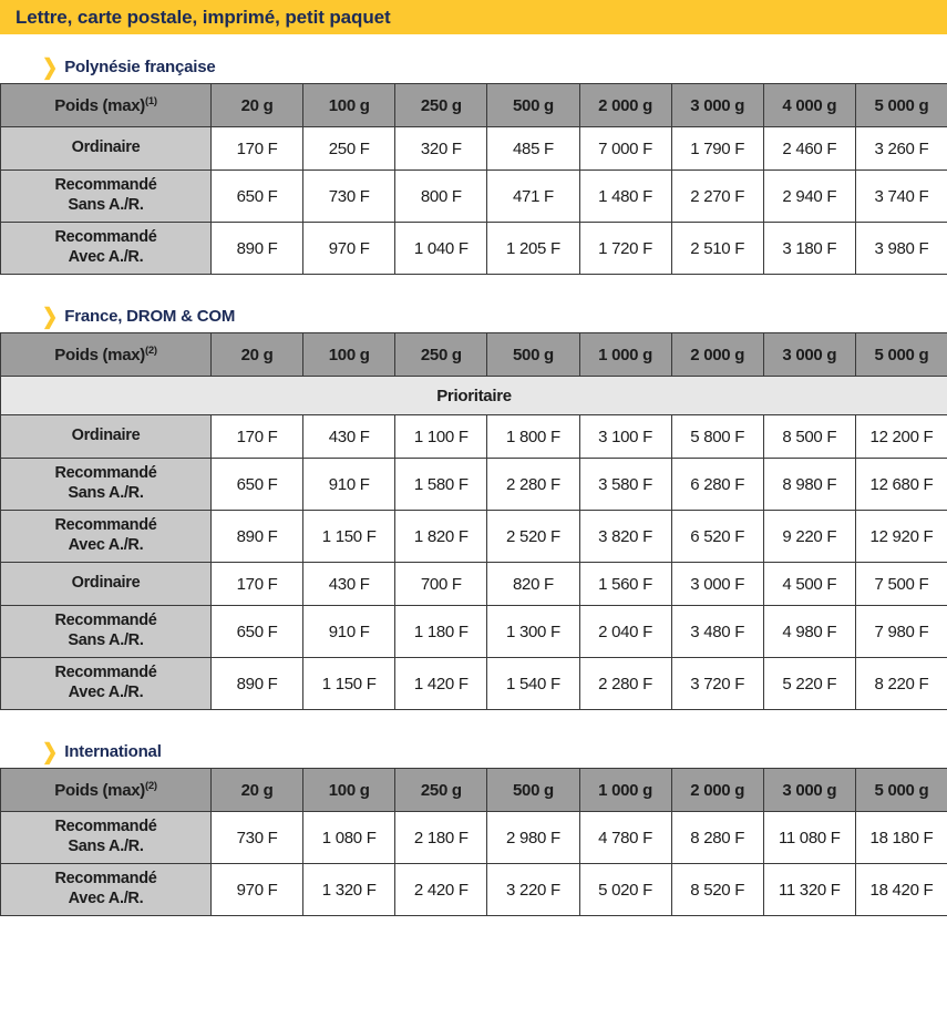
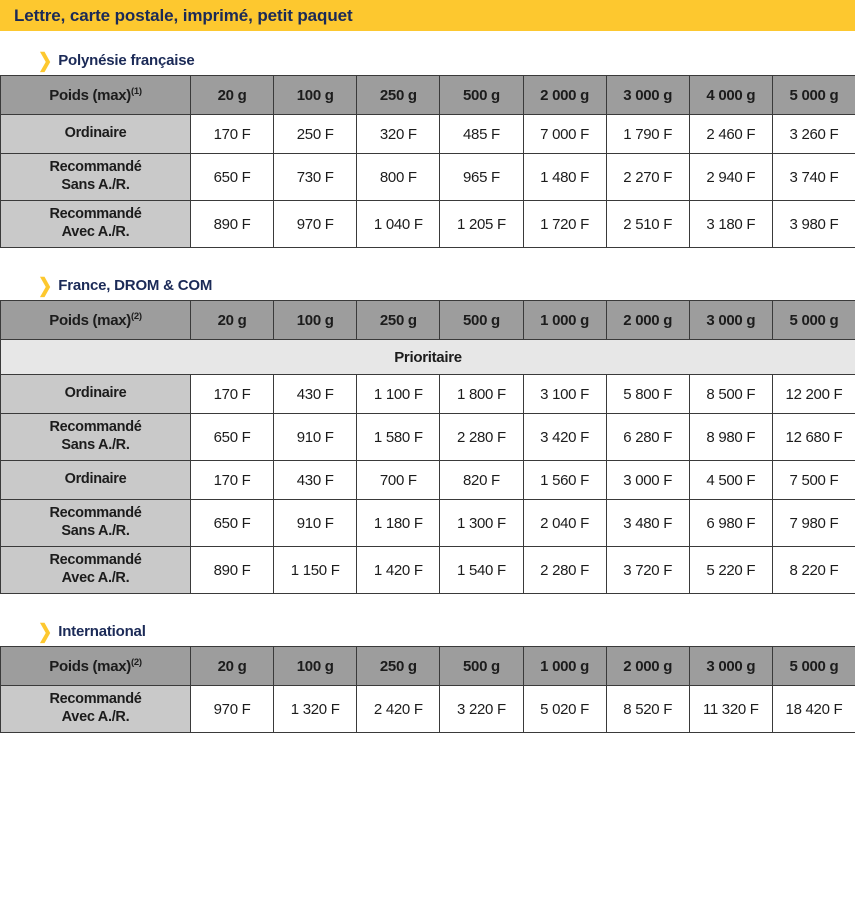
  Lettre, carte postale, imprimé, petit paquet
  ❯
  Polynésie française
  Poids (max)(1)	20 g	100 g	250 g	500 g	2 000 g	3 000 g	4 000 g	5 000 g
  Ordinaire	170 F	250 F	320 F	485 F	7 000 F	1 790 F	2 460 F	3 260 F
- RecommandéSans A./R.	650 F	730 F	800 F	471 F	1 480 F	2 270 F	2 940 F	3 740 F
+ RecommandéSans A./R.	650 F	730 F	800 F	965 F	1 480 F	2 270 F	2 940 F	3 740 F
  RecommandéAvec A./R.	890 F	970 F	1 040 F	1 205 F	1 720 F	2 510 F	3 180 F	3 980 F
  ❯
  France, DROM & COM
  Poids (max)(2)	20 g	100 g	250 g	500 g	1 000 g	2 000 g	3 000 g	5 000 g
  Prioritaire
  Ordinaire	170 F	430 F	1 100 F	1 800 F	3 100 F	5 800 F	8 500 F	12 200 F
- RecommandéSans A./R.	650 F	910 F	1 580 F	2 280 F	3 580 F	6 280 F	8 980 F	12 680 F
+ RecommandéSans A./R.	650 F	910 F	1 580 F	2 280 F	3 420 F	6 280 F	8 980 F	12 680 F
- RecommandéAvec A./R.	890 F	1 150 F	1 820 F	2 520 F	3 820 F	6 520 F	9 220 F	12 920 F
  Ordinaire	170 F	430 F	700 F	820 F	1 560 F	3 000 F	4 500 F	7 500 F
- RecommandéSans A./R.	650 F	910 F	1 180 F	1 300 F	2 040 F	3 480 F	4 980 F	7 980 F
+ RecommandéSans A./R.	650 F	910 F	1 180 F	1 300 F	2 040 F	3 480 F	6 980 F	7 980 F
  RecommandéAvec A./R.	890 F	1 150 F	1 420 F	1 540 F	2 280 F	3 720 F	5 220 F	8 220 F
  ❯
  International
  Poids (max)(2)	20 g	100 g	250 g	500 g	1 000 g	2 000 g	3 000 g	5 000 g
- RecommandéSans A./R.	730 F	1 080 F	2 180 F	2 980 F	4 780 F	8 280 F	11 080 F	18 180 F
  RecommandéAvec A./R.	970 F	1 320 F	2 420 F	3 220 F	5 020 F	8 520 F	11 320 F	18 420 F
